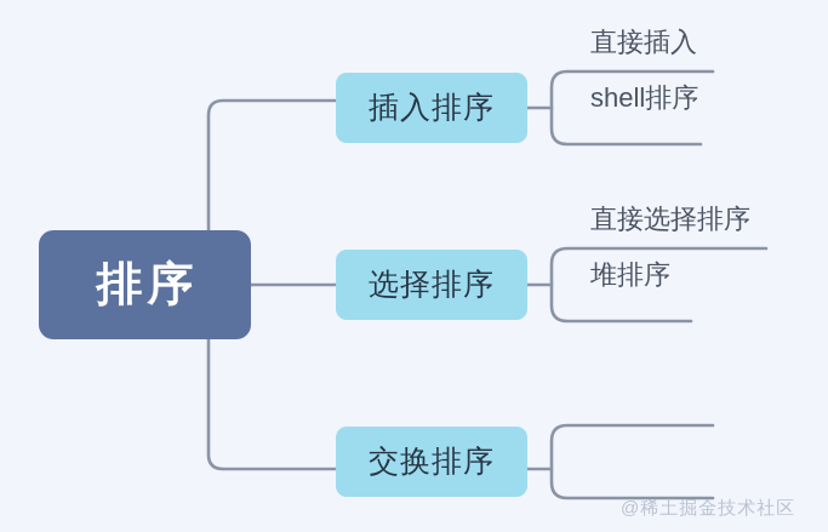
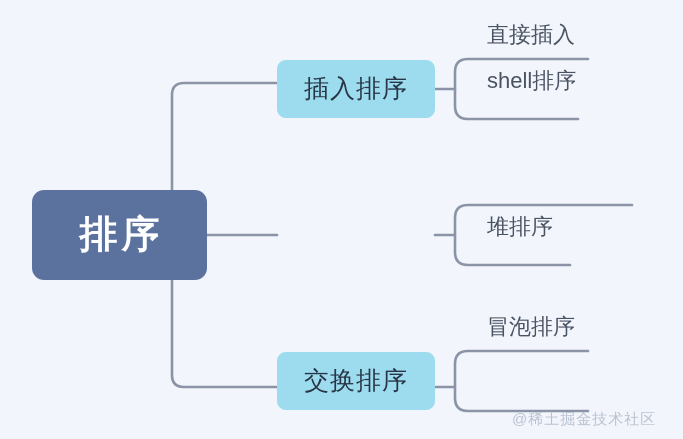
  排序
  插入排序
  直接插入
  shell排序
- 选择排序
- 直接选择排序
  堆排序
  交换排序
+ 冒泡排序
  @稀土掘金技术社区
